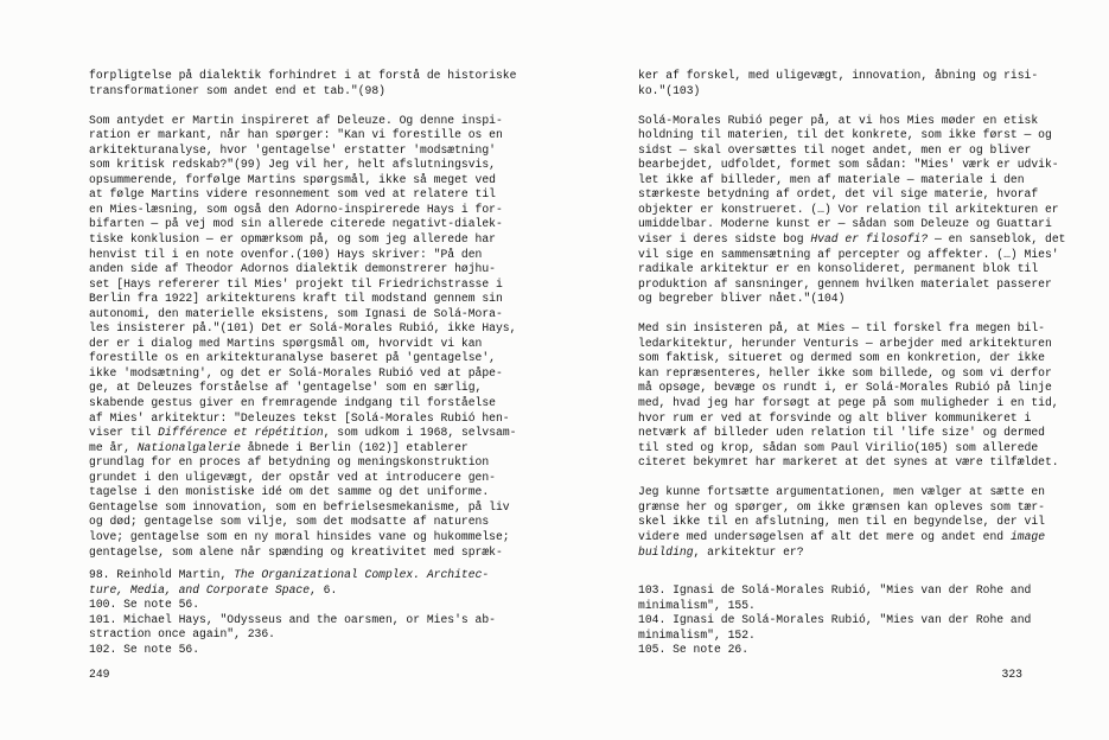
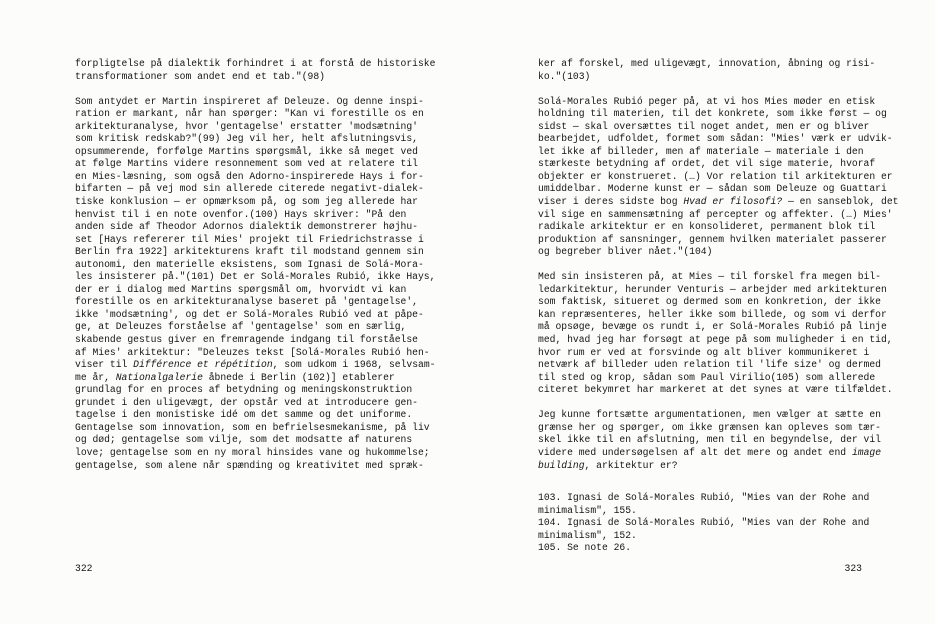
  forpligtelse på dialektik forhindret i at forstå de historiske
  transformationer som andet end et tab."(98)
  Som antydet er Martin inspireret af Deleuze. Og denne inspi-
  ration er markant, når han spørger: "Kan vi forestille os en
  arkitekturanalyse, hvor 'gentagelse' erstatter 'modsætning'
  som kritisk redskab?"(99) Jeg vil her, helt afslutningsvis,
  opsummerende, forfølge Martins spørgsmål, ikke så meget ved
  at følge Martins videre resonnement som ved at relatere til
  en Mies-læsning, som også den Adorno-inspirerede Hays i for-
  bifarten — på vej mod sin allerede citerede negativt-dialek-
  tiske konklusion — er opmærksom på, og som jeg allerede har
  henvist til i en note ovenfor.(100) Hays skriver: "På den
  anden side af Theodor Adornos dialektik demonstrerer højhu-
  set [Hays refererer til Mies' projekt til Friedrichstrasse i
  Berlin fra 1922] arkitekturens kraft til modstand gennem sin
  autonomi, den materielle eksistens, som Ignasi de Solá-Mora-
  les insisterer på."(101) Det er Solá-Morales Rubió, ikke Hays,
  der er i dialog med Martins spørgsmål om, hvorvidt vi kan
  forestille os en arkitekturanalyse baseret på 'gentagelse',
  ikke 'modsætning', og det er Solá-Morales Rubió ved at påpe-
  ge, at Deleuzes forståelse af 'gentagelse' som en særlig,
  skabende gestus giver en fremragende indgang til forståelse
  af Mies' arkitektur: "Deleuzes tekst [Solá-Morales Rubió hen-
  viser til Différence et répétition, som udkom i 1968, selvsam-
  me år, Nationalgalerie åbnede i Berlin (102)] etablerer
  grundlag for en proces af betydning og meningskonstruktion
  grundet i den uligevægt, der opstår ved at introducere gen-
  tagelse i den monistiske idé om det samme og det uniforme.
  Gentagelse som innovation, som en befrielsesmekanisme, på liv
  og død; gentagelse som vilje, som det modsatte af naturens
  love; gentagelse som en ny moral hinsides vane og hukommelse;
  gentagelse, som alene når spænding og kreativitet med spræk-
- 98. Reinhold Martin, The Organizational Complex. Architec-
- ture, Media, and Corporate Space, 6.
- 100. Se note 56.
- 101. Michael Hays, "Odysseus and the oarsmen, or Mies's ab-
- straction once again", 236.
- 102. Se note 56.
- 249
+ 322
  ker af forskel, med uligevægt, innovation, åbning og risi-
  ko."(103)
  Solá-Morales Rubió peger på, at vi hos Mies møder en etisk
  holdning til materien, til det konkrete, som ikke først — og
  sidst — skal oversættes til noget andet, men er og bliver
  bearbejdet, udfoldet, formet som sådan: "Mies' værk er udvik-
  let ikke af billeder, men af materiale — materiale i den
  stærkeste betydning af ordet, det vil sige materie, hvoraf
  objekter er konstrueret. (…) Vor relation til arkitekturen er
  umiddelbar. Moderne kunst er — sådan som Deleuze og Guattari
  viser i deres sidste bog Hvad er filosofi? — en sanseblok, det
  vil sige en sammensætning af percepter og affekter. (…) Mies'
  radikale arkitektur er en konsolideret, permanent blok til
  produktion af sansninger, gennem hvilken materialet passerer
  og begreber bliver nået."(104)
  Med sin insisteren på, at Mies — til forskel fra megen bil-
  ledarkitektur, herunder Venturis — arbejder med arkitekturen
  som faktisk, situeret og dermed som en konkretion, der ikke
  kan repræsenteres, heller ikke som billede, og som vi derfor
  må opsøge, bevæge os rundt i, er Solá-Morales Rubió på linje
  med, hvad jeg har forsøgt at pege på som muligheder i en tid,
  hvor rum er ved at forsvinde og alt bliver kommunikeret i
  netværk af billeder uden relation til 'life size' og dermed
  til sted og krop, sådan som Paul Virilio(105) som allerede
  citeret bekymret har markeret at det synes at være tilfældet.
  Jeg kunne fortsætte argumentationen, men vælger at sætte en
  grænse her og spørger, om ikke grænsen kan opleves som tær-
  skel ikke til en afslutning, men til en begyndelse, der vil
  videre med undersøgelsen af alt det mere og andet end image
  building, arkitektur er?
  103. Ignasi de Solá-Morales Rubió, "Mies van der Rohe and
  minimalism", 155.
  104. Ignasi de Solá-Morales Rubió, "Mies van der Rohe and
  minimalism", 152.
  105. Se note 26.
  323
